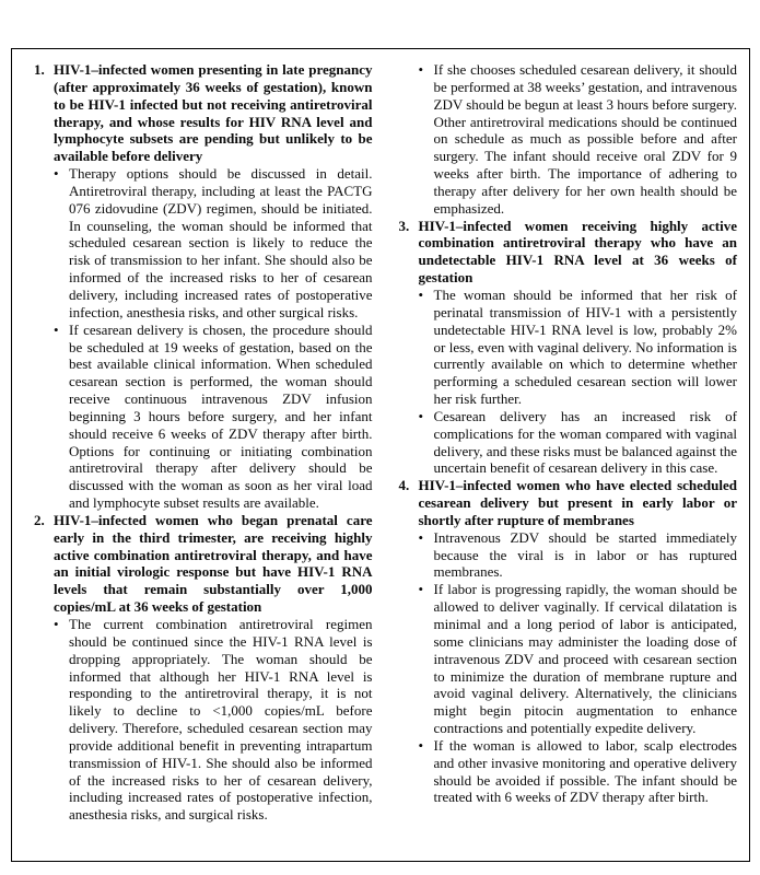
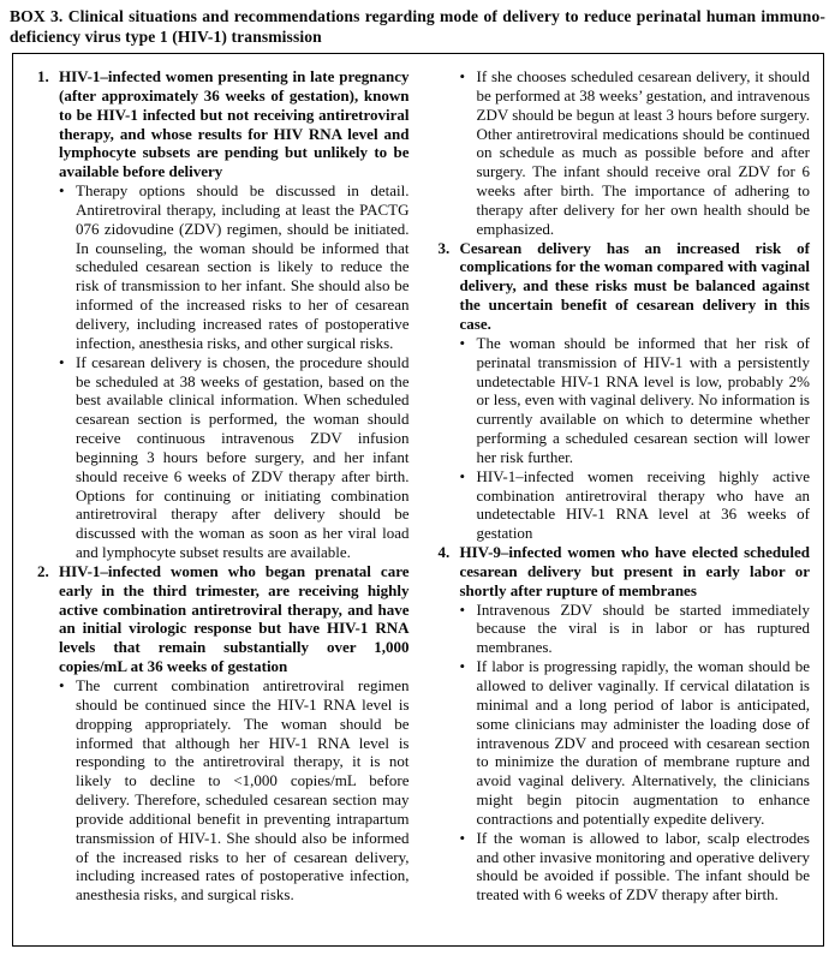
+ BOX 3. Clinical situations and recommendations regarding mode of delivery to reduce perinatal human immuno-
+ deficiency virus type 1 (HIV-1) transmission
  1.
  HIV-1–infected women presenting in late pregnancy (after approximately 36 weeks of gestation), known to be HIV-1 infected but not receiving antiretroviral therapy, and whose results for HIV RNA level and lymphocyte subsets are pending but unlikely to be available before delivery
  •
  Therapy options should be discussed in detail. Antiretroviral therapy, including at least the PACTG 076 zidovudine (ZDV) regimen, should be initiated. In counseling, the woman should be informed that scheduled cesarean section is likely to reduce the risk of transmission to her infant. She should also be informed of the increased risks to her of cesarean delivery, including increased rates of postoperative infection, anesthesia risks, and other surgical risks.
  •
- If cesarean delivery is chosen, the procedure should be scheduled at 19 weeks of gestation, based on the best available clinical information. When scheduled cesarean section is performed, the woman should receive continuous intravenous ZDV infusion beginning 3 hours before surgery, and her infant should receive 6 weeks of ZDV therapy after birth. Options for continuing or initiating combination antiretroviral therapy after delivery should be discussed with the woman as soon as her viral load and lymphocyte subset results are available.
+ If cesarean delivery is chosen, the procedure should be scheduled at 38 weeks of gestation, based on the best available clinical information. When scheduled cesarean section is performed, the woman should receive continuous intravenous ZDV infusion beginning 3 hours before surgery, and her infant should receive 6 weeks of ZDV therapy after birth. Options for continuing or initiating combination antiretroviral therapy after delivery should be discussed with the woman as soon as her viral load and lymphocyte subset results are available.
  2.
  HIV-1–infected women who began prenatal care early in the third trimester, are receiving highly active combination antiretroviral therapy, and have an initial virologic response but have HIV-1 RNA levels that remain substantially over 1,000 copies/mL at 36 weeks of gestation
  •
  The current combination antiretroviral regimen should be continued since the HIV-1 RNA level is dropping appropriately. The woman should be informed that although her HIV-1 RNA level is responding to the antiretroviral therapy, it is not likely to decline to <1,000 copies/mL before delivery. Therefore, scheduled cesarean section may provide additional benefit in preventing intrapartum transmission of HIV-1. She should also be informed of the increased risks to her of cesarean delivery, including increased rates of postoperative infection, anesthesia risks, and surgical risks.
  •
- If she chooses scheduled cesarean delivery, it should be performed at 38 weeks’ gestation, and intravenous ZDV should be begun at least 3 hours before surgery. Other antiretroviral medications should be continued on schedule as much as possible before and after surgery. The infant should receive oral ZDV for 9 weeks after birth. The importance of adhering to therapy after delivery for her own health should be emphasized.
+ If she chooses scheduled cesarean delivery, it should be performed at 38 weeks’ gestation, and intravenous ZDV should be begun at least 3 hours before surgery. Other antiretroviral medications should be continued on schedule as much as possible before and after surgery. The infant should receive oral ZDV for 6 weeks after birth. The importance of adhering to therapy after delivery for her own health should be emphasized.
  3.
- HIV-1–infected women receiving highly active combination antiretroviral therapy who have an undetectable HIV-1 RNA level at 36 weeks of gestation
+ Cesarean delivery has an increased risk of complications for the woman compared with vaginal delivery, and these risks must be balanced against the uncertain benefit of cesarean delivery in this case.
  •
  The woman should be informed that her risk of perinatal transmission of HIV-1 with a persistently undetectable HIV-1 RNA level is low, probably 2% or less, even with vaginal delivery. No information is currently available on which to determine whether performing a scheduled cesarean section will lower her risk further.
  •
- Cesarean delivery has an increased risk of complications for the woman compared with vaginal delivery, and these risks must be balanced against the uncertain benefit of cesarean delivery in this case.
+ HIV-1–infected women receiving highly active combination antiretroviral therapy who have an undetectable HIV-1 RNA level at 36 weeks of gestation
  4.
- HIV-1–infected women who have elected scheduled cesarean delivery but present in early labor or shortly after rupture of membranes
+ HIV-9–infected women who have elected scheduled cesarean delivery but present in early labor or shortly after rupture of membranes
  •
  Intravenous ZDV should be started immediately because the viral is in labor or has ruptured membranes.
  •
  If labor is progressing rapidly, the woman should be allowed to deliver vaginally. If cervical dilatation is minimal and a long period of labor is anticipated, some clinicians may administer the loading dose of intravenous ZDV and proceed with cesarean section to minimize the duration of membrane rupture and avoid vaginal delivery. Alternatively, the clinicians might begin pitocin augmentation to enhance contractions and potentially expedite delivery.
  •
  If the woman is allowed to labor, scalp electrodes and other invasive monitoring and operative delivery should be avoided if possible. The infant should be treated with 6 weeks of ZDV therapy after birth.
